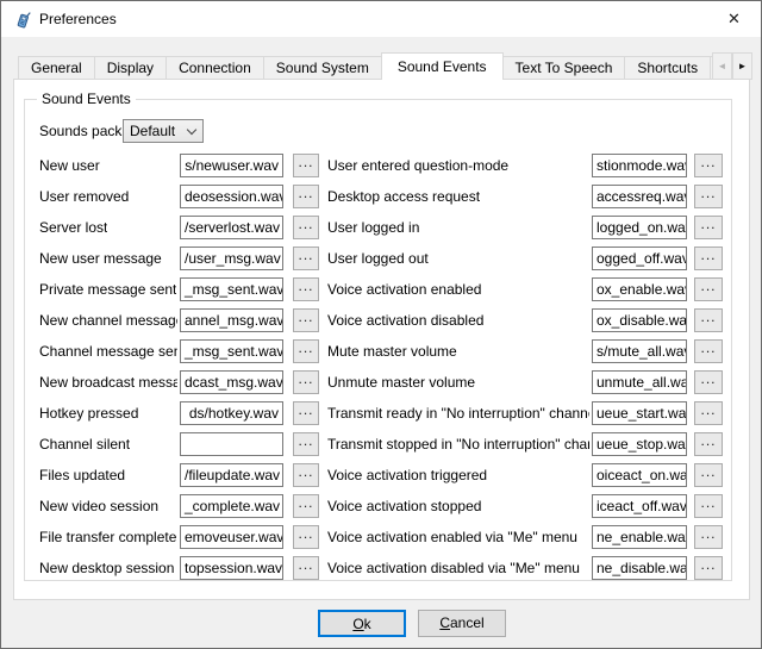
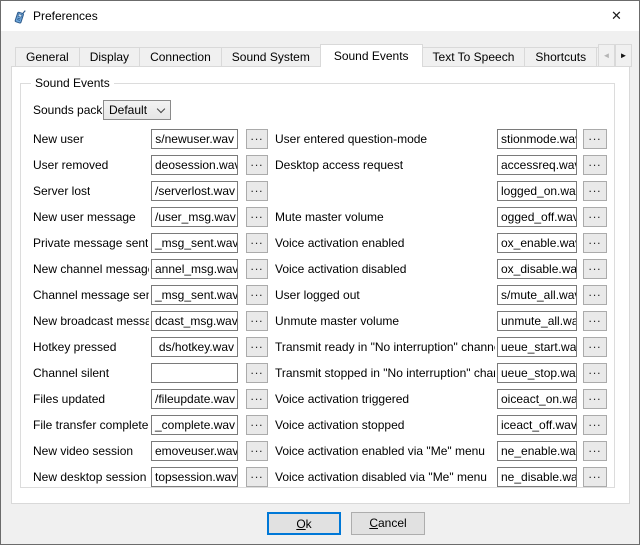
  Preferences
  ✕
  General
  Display
  Connection
  Sound System
  Sound Events
  Text To Speech
  Shortcuts
  ◄
  ►
  Sound Events
  Sounds pack
  Default
  New user
  s/newuser.wav
  ...
  User removed
  deosession.wav
  ...
  Server lost
  /serverlost.wav
  ...
  New user message
  /user_msg.wav
  ...
  Private message sent
  _msg_sent.wav
  ...
  New channel messag
  annel_msg.wav
  ...
  Channel message se
  _msg_sent.wav
  ...
  New broadcast messa
  dcast_msg.wav
  ...
  Hotkey pressed
  ds/hotkey.wav
  ...
  Channel silent
  ...
  Files updated
  /fileupdate.wav
  ...
- New video session
+ File transfer complete
  _complete.wav
  ...
- File transfer complete
+ New video session
  emoveuser.wav
  ...
  New desktop session
  topsession.wav
  ...
  User entered question-mode
  stionmode.wa
  ...
  Desktop access request
  accessreq.wa
  ...
- User logged in
  logged_on.wa
  ...
- User logged out
+ Mute master volume
  ogged_off.wav
  ...
  Voice activation enabled
  ox_enable.wa
  ...
  Voice activation disabled
  ox_disable.wa
  ...
- Mute master volume
+ User logged out
  s/mute_all.wa
  ...
  Unmute master volume
  unmute_all.wa
  ...
  Transmit ready in "No interruption" chann
  ueue_start.wa
  ...
  Transmit stopped in "No interruption" cha
  ueue_stop.wa
  ...
  Voice activation triggered
  oiceact_on.wa
  ...
  Voice activation stopped
  iceact_off.wav
  ...
  Voice activation enabled via "Me" menu
  ne_enable.wa
  ...
  Voice activation disabled via "Me" menu
  ne_disable.wa
  ...
  Ok
  Cancel
